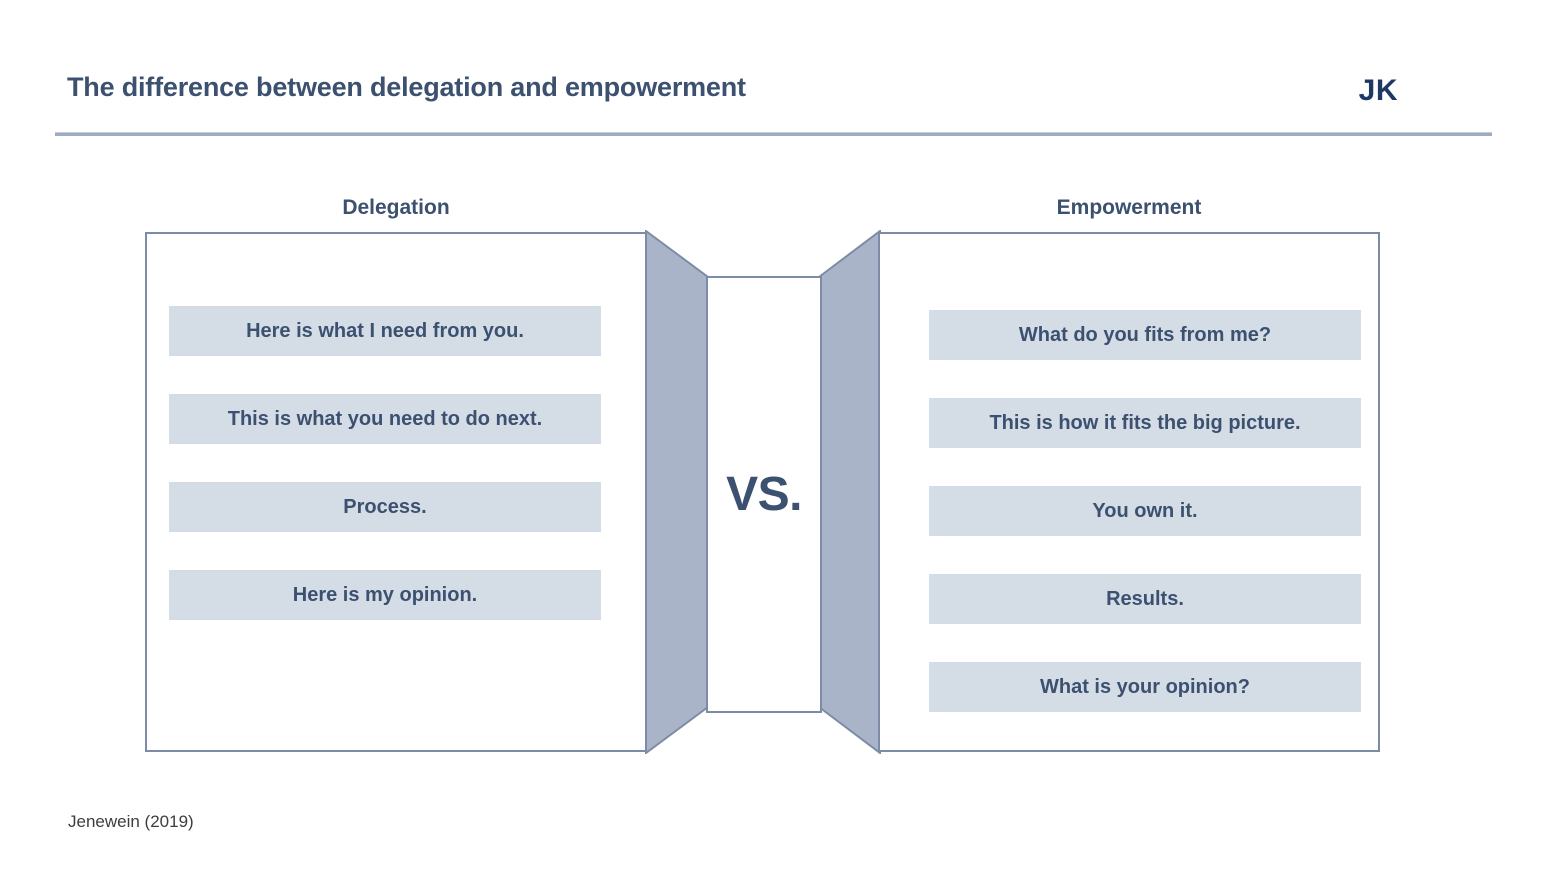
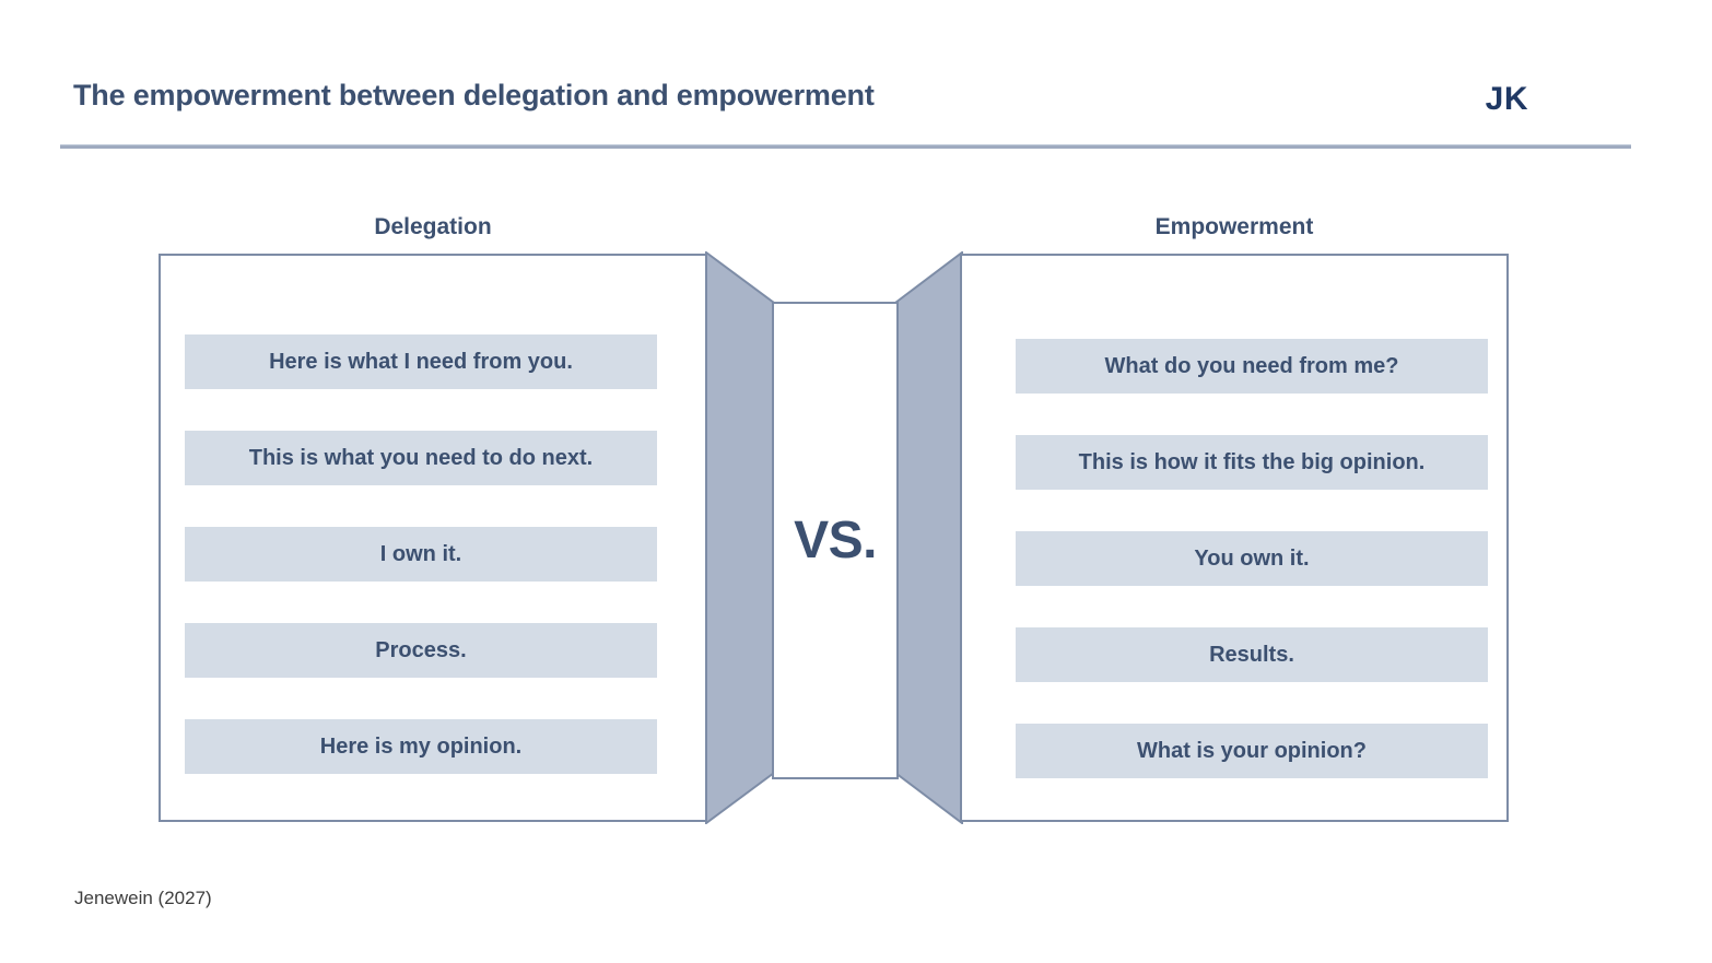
- The difference between delegation and empowerment
+ The empowerment between delegation and empowerment
  JK
  Delegation
  Empowerment
  VS.
  Here is what I need from you.
  This is what you need to do next.
+ I own it.
  Process.
  Here is my opinion.
- What do you fits from me?
+ What do you need from me?
- This is how it fits the big picture.
+ This is how it fits the big opinion.
  You own it.
  Results.
  What is your opinion?
- Jenewein (2019)
+ Jenewein (2027)
